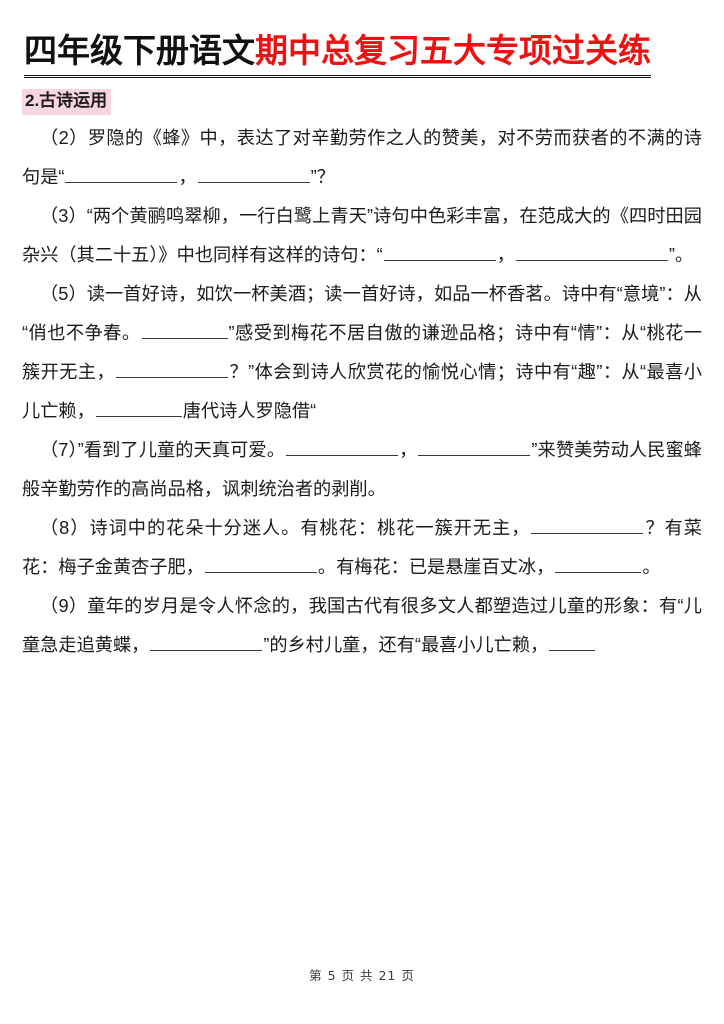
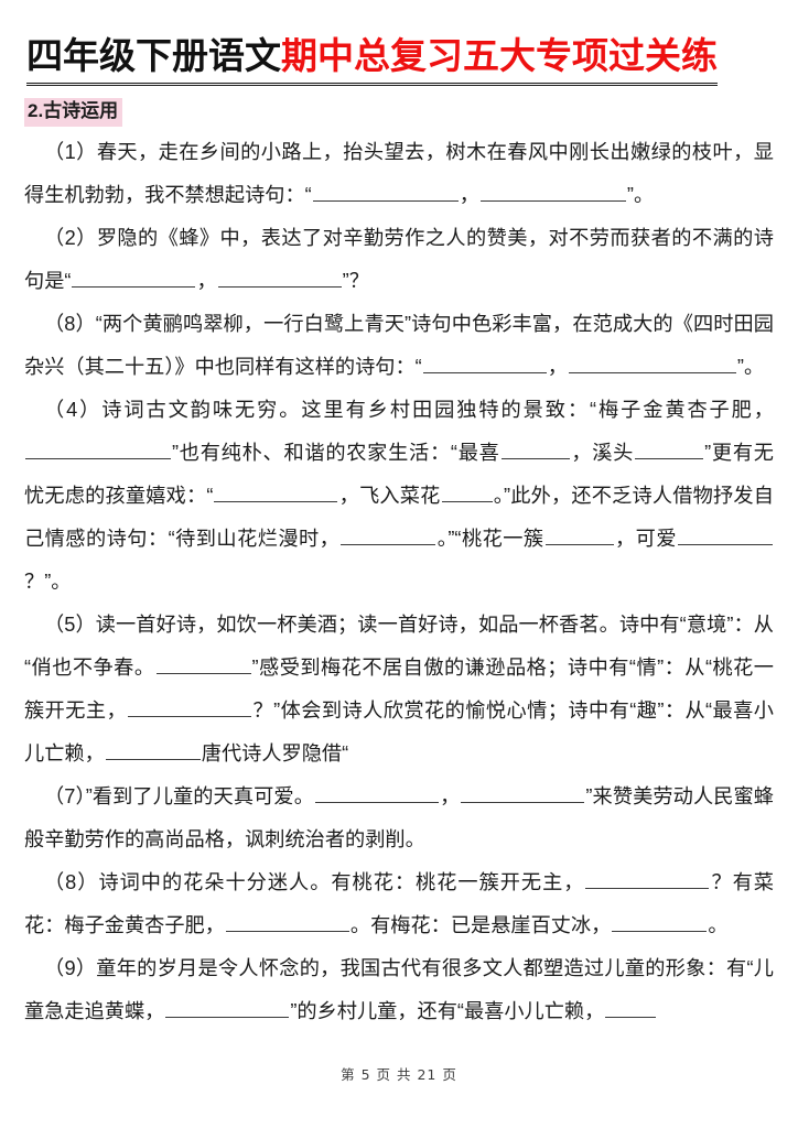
  四年级下册语文期中总复习五大专项过关练
  2.古诗运用
+ （1）春天，走在乡间的小路上，抬头望去，树木在春风中刚长出嫩绿的枝叶，显得生机勃勃，我不禁想起诗句：“ ， ”。
  （2）罗隐的《蜂》中，表达了对辛勤劳作之人的赞美，对不劳而获者的不满的诗句是“ ， ”？
- （3）“两个黄鹂鸣翠柳，一行白鹭上青天”诗句中色彩丰富，在范成大的《四时田园杂兴（其二十五）》中也同样有这样的诗句：“ ， ”。
+ （8）“两个黄鹂鸣翠柳，一行白鹭上青天”诗句中色彩丰富，在范成大的《四时田园杂兴（其二十五）》中也同样有这样的诗句：“ ， ”。
+ （4）诗词古文韵味无穷。这里有乡村田园独特的景致：“梅子金黄杏子肥，”也有纯朴、和谐的农家生活：“最喜 ，溪头 ”更有无忧无虑的孩童嬉戏：“ ，飞入菜花 。”此外，还不乏诗人借物抒发自己情感的诗句：“待到山花烂漫时， 。”“桃花一簇 ，可爱？”。
  （5）读一首好诗，如饮一杯美酒；读一首好诗，如品一杯香茗。诗中有“意境”：从“俏也不争春。 ”感受到梅花不居自傲的谦逊品格；诗中有“情”：从“桃花一簇开无主， ？”体会到诗人欣赏花的愉悦心情；诗中有“趣”：从“最喜小儿亡赖， 唐代诗人罗隐借“
  （7）”看到了儿童的天真可爱。 ， ”来赞美劳动人民蜜蜂般辛勤劳作的高尚品格，讽刺统治者的剥削。
  （8）诗词中的花朵十分迷人。有桃花：桃花一簇开无主， ？有菜花：梅子金黄杏子肥， 。有梅花：已是悬崖百丈冰， 。
  （9）童年的岁月是令人怀念的，我国古代有很多文人都塑造过儿童的形象：有“儿童急走追黄蝶， ”的乡村儿童，还有“最喜小儿亡赖，
  第 5 页 共 21 页
